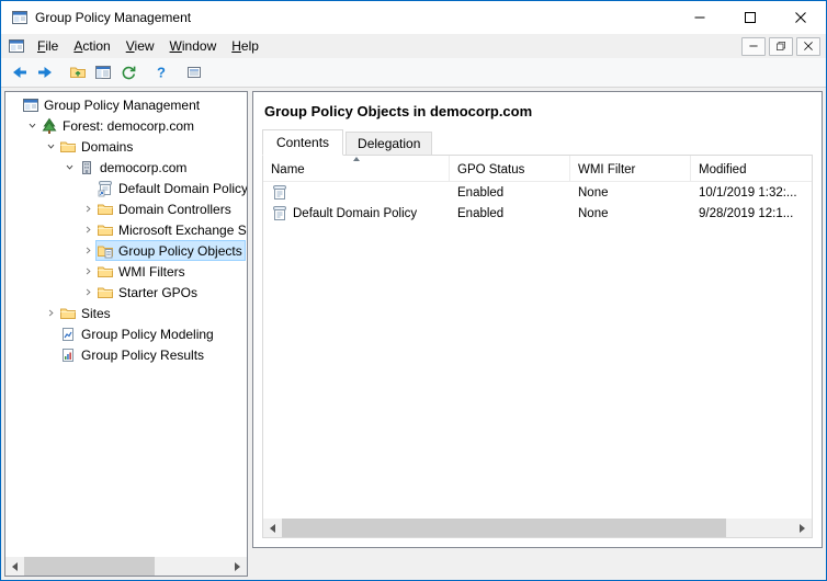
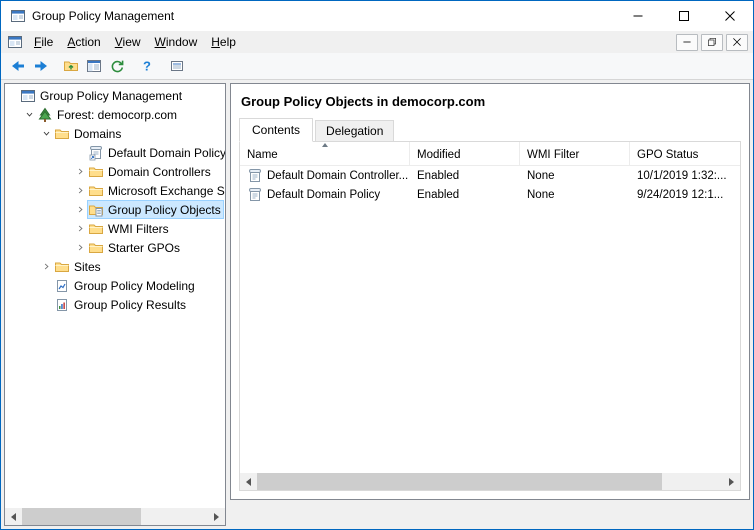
  Group Policy Management
  File
  Action
  View
  Window
  Help
  ?
  Group Policy Management
  Forest: democorp.com
  Domains
- democorp.com
  Default Domain Policy
  Domain Controllers
  Microsoft Exchange S
  Group Policy Objects
  WMI Filters
  Starter GPOs
  Sites
  Group Policy Modeling
  Group Policy Results
  Group Policy Objects in democorp.com
  Contents
  Delegation
  Name
- GPO Status
+ Modified
  WMI Filter
- Modified
+ GPO Status
+ Default Domain Controller...
  Enabled
  None
  10/1/2019 1:32:...
  Default Domain Policy
  Enabled
  None
- 9/28/2019 12:1...
+ 9/24/2019 12:1...
